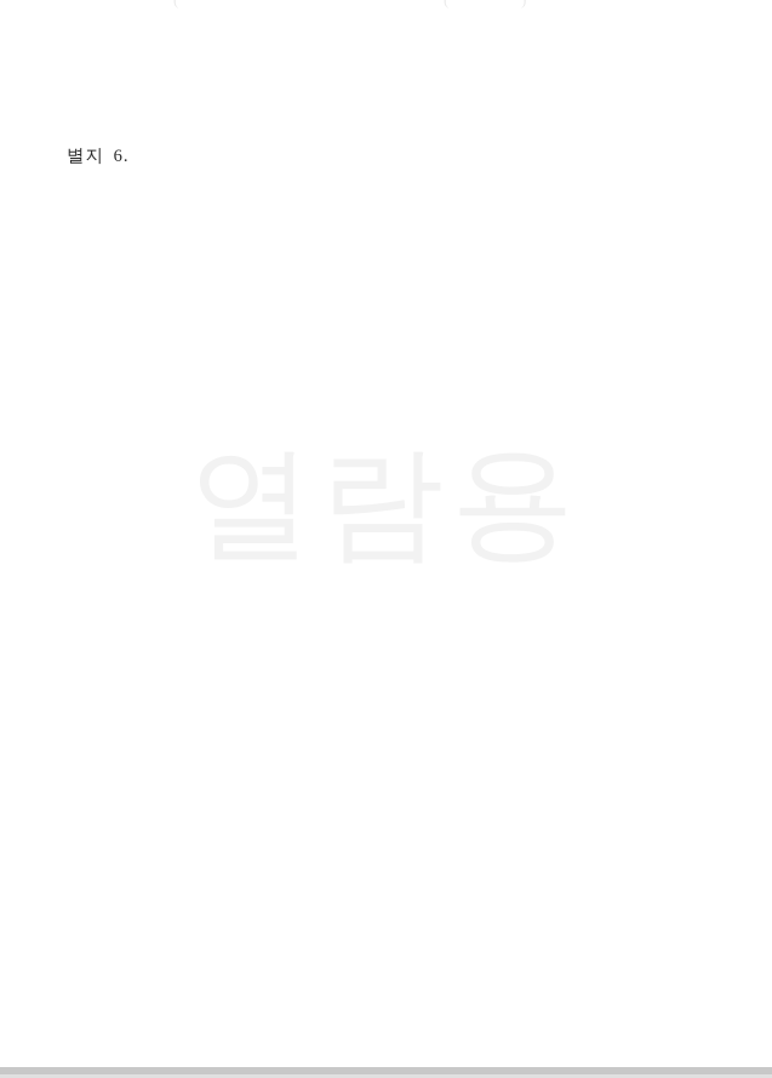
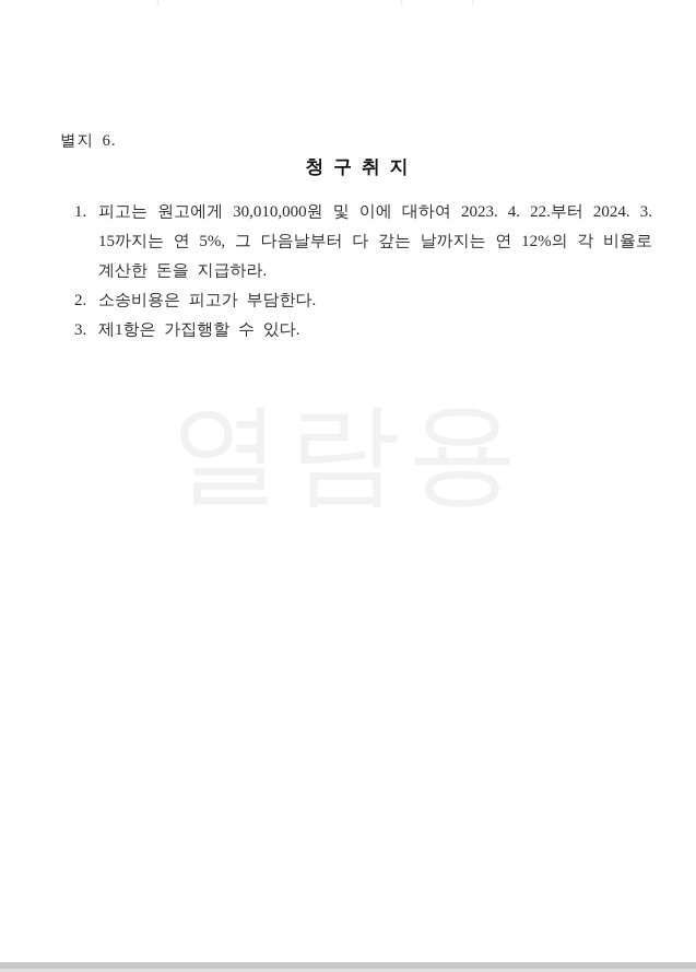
  별지 6.
+ 청 구 취 지
+ 1. 피고는 원고에게 30,010,000원 및 이에 대하여 2023. 4. 22.부터 2024. 3. 15까지는 연 5%, 그 다음날부터 다 갚는 날까지는 연 12%의 각 비율로 계산한 돈을 지급하라.
+ 2. 소송비용은 피고가 부담한다.
+ 3. 제1항은 가집행할 수 있다.
